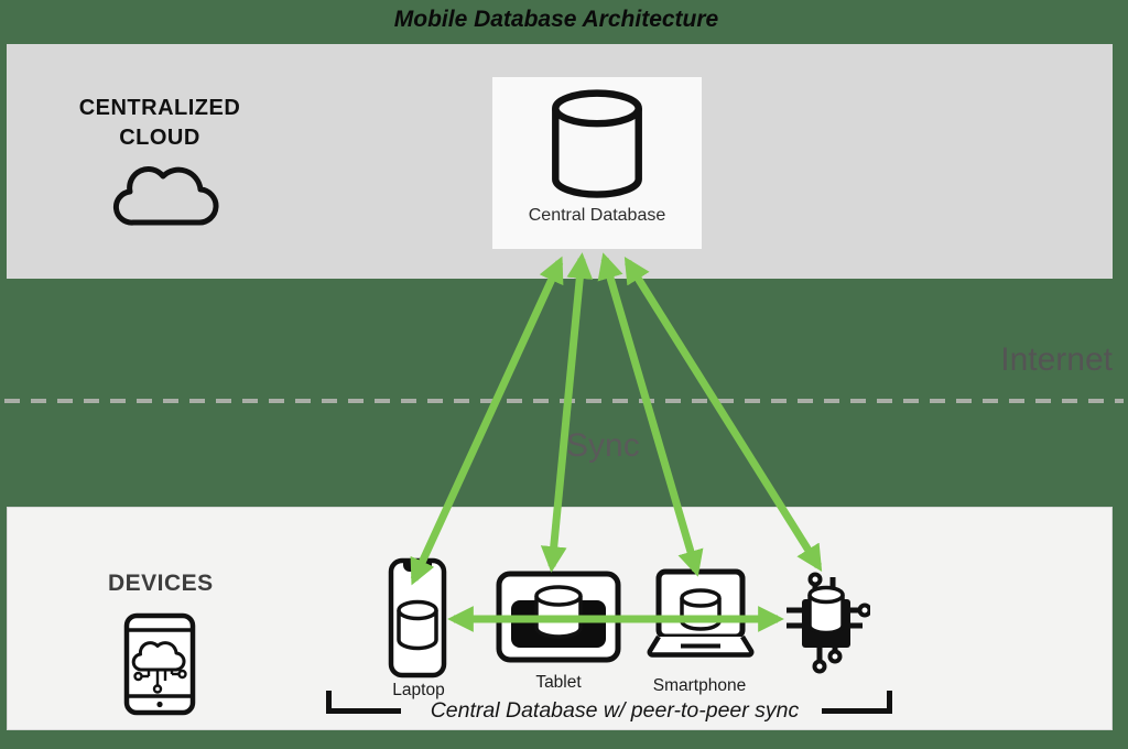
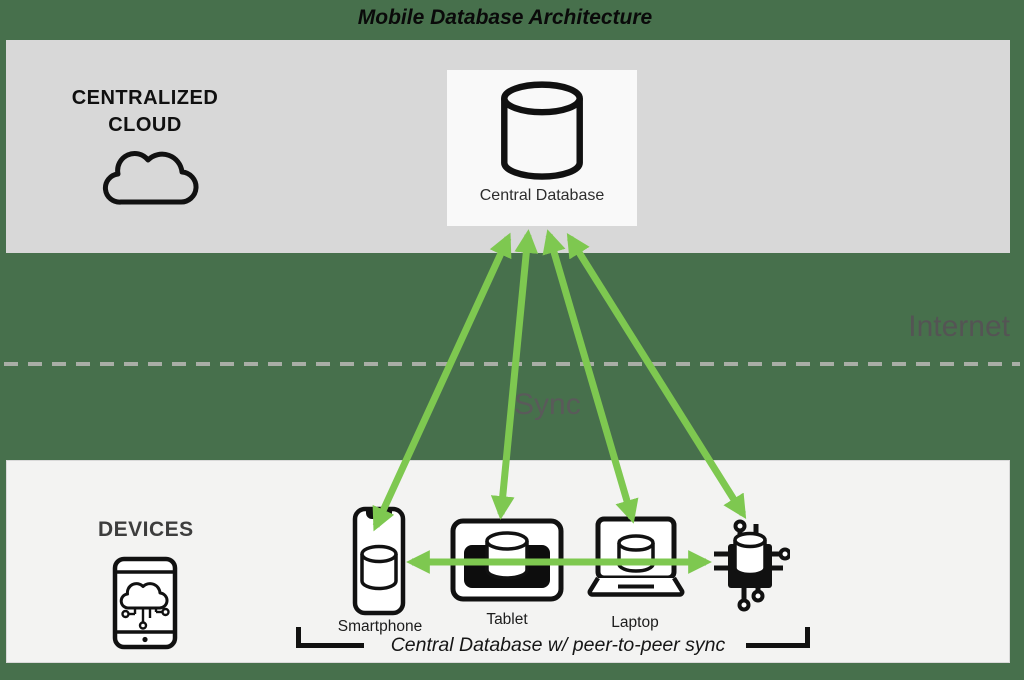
  Mobile Database Architecture
  CENTRALIZED
  CLOUD
  Central Database
  Internet
  Sync
  DEVICES
- Laptop
+ Smartphone
  Tablet
- Smartphone
+ Laptop
  Central Database w/ peer-to-peer sync
